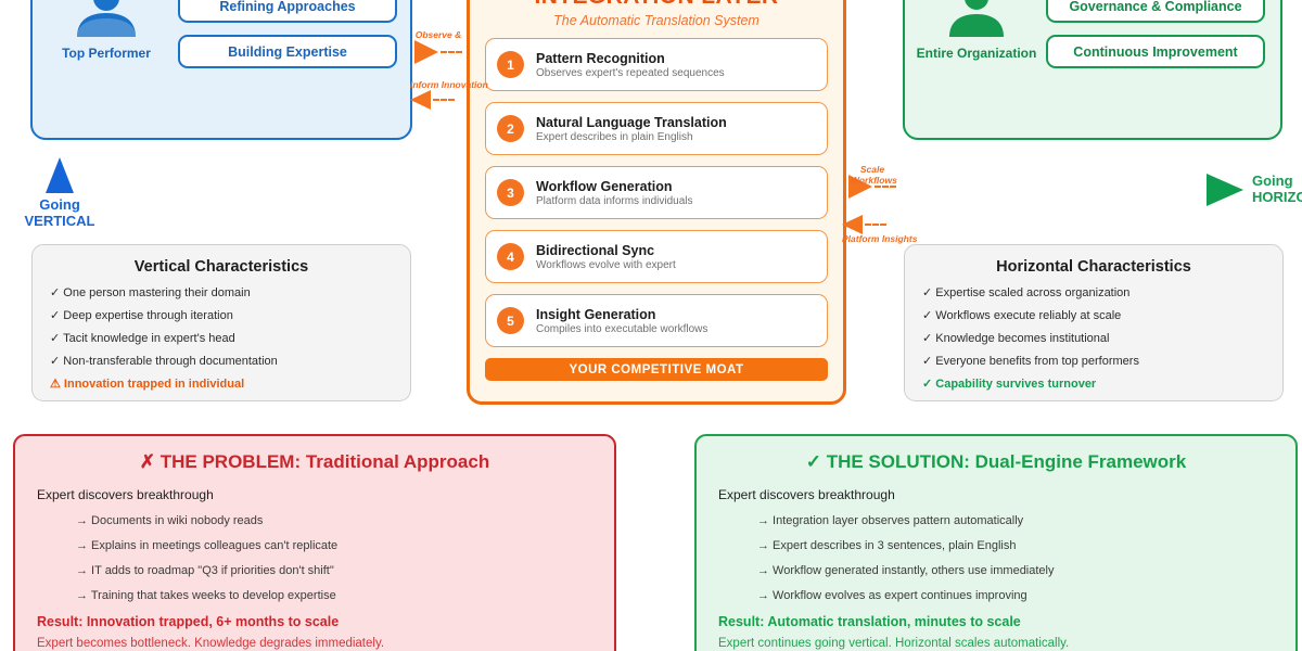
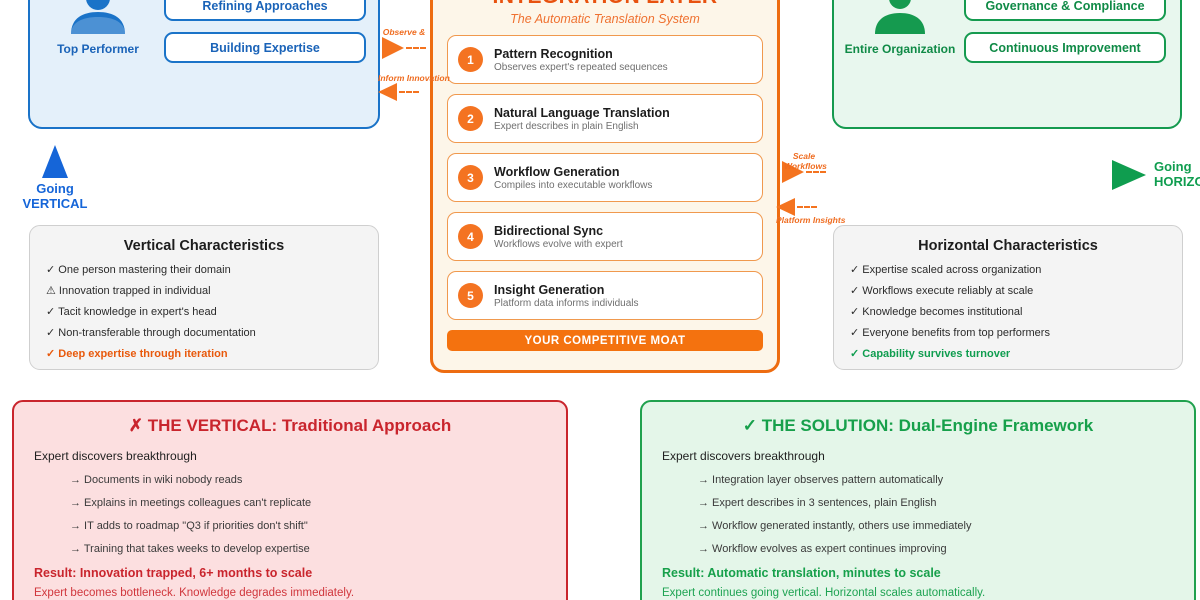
  Top Performer
  Refining Approaches
  Building Expertise
  The Automatic Translation System
  1
  Pattern Recognition
  Observes expert's repeated sequences
  2
  Natural Language Translation
  Expert describes in plain English
  3
  Workflow Generation
- Platform data informs individuals
+ Compiles into executable workflows
  4
  Bidirectional Sync
  Workflows evolve with expert
  5
  Insight Generation
- Compiles into executable workflows
+ Platform data informs individuals
  YOUR COMPETITIVE MOAT
  Entire Organization
  Governance & Compliance
  Continuous Improvement
  Observe &
  Inform Innovation
  Scale
  Workflows
  Platform Insights
  Going
  VERTICAL
  Going
  Vertical Characteristics
  ✓ One person mastering their domain
- ✓ Deep expertise through iteration
+ ⚠ Innovation trapped in individual
  ✓ Tacit knowledge in expert's head
  ✓ Non-transferable through documentation
- ⚠ Innovation trapped in individual
+ ✓ Deep expertise through iteration
  Horizontal Characteristics
  ✓ Expertise scaled across organization
  ✓ Workflows execute reliably at scale
  ✓ Knowledge becomes institutional
  ✓ Everyone benefits from top performers
  ✓ Capability survives turnover
- ✗ THE PROBLEM: Traditional Approach
+ ✗ THE VERTICAL: Traditional Approach
  Expert discovers breakthrough
  → Documents in wiki nobody reads
  → Explains in meetings colleagues can't replicate
  → IT adds to roadmap "Q3 if priorities don't shift"
  → Training that takes weeks to develop expertise
  Result: Innovation trapped, 6+ months to scale
  Expert becomes bottleneck. Knowledge degrades immediately.
  ✓ THE SOLUTION: Dual-Engine Framework
  Expert discovers breakthrough
  → Integration layer observes pattern automatically
  → Expert describes in 3 sentences, plain English
  → Workflow generated instantly, others use immediately
  → Workflow evolves as expert continues improving
  Result: Automatic translation, minutes to scale
  Expert continues going vertical. Horizontal scales automatically.
